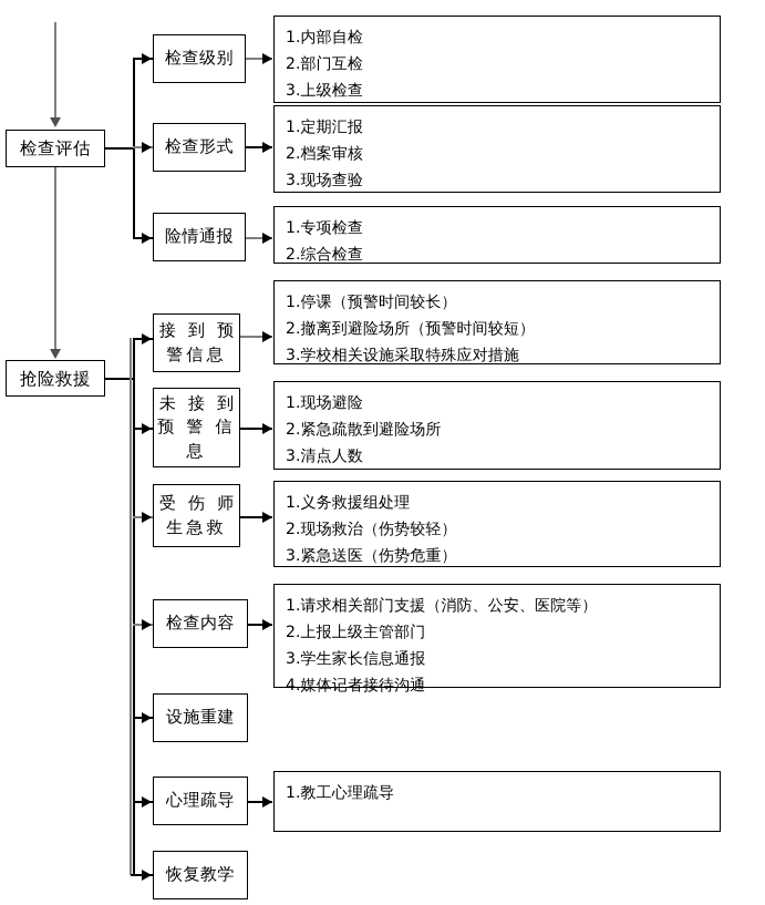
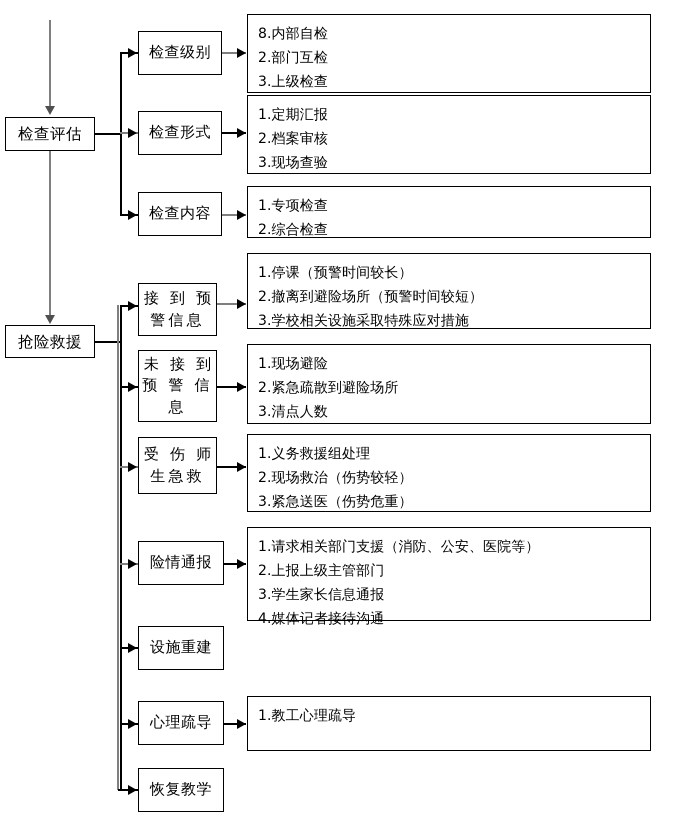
  检查评估
  检查级别
- 1.内部自检
+ 8.内部自检
  2.部门互检
  3.上级检查
  检查形式
  1.定期汇报
  2.档案审核
  3.现场查验
- 险情通报
+ 检查内容
  1.专项检查
  2.综合检查
  抢险救援
  接 到 预
  警信息
  1.停课（预警时间较长）
  2.撤离到避险场所（预警时间较短）
  3.学校相关设施采取特殊应对措施
  未 接 到
  预 警 信
  息
  1.现场避险
  2.紧急疏散到避险场所
  3.清点人数
  受 伤 师
  生急救
  1.义务救援组处理
  2.现场救治（伤势较轻）
  3.紧急送医（伤势危重）
- 检查内容
+ 险情通报
  1.请求相关部门支援（消防、公安、医院等）
  2.上报上级主管部门
  3.学生家长信息通报
  4.媒体记者接待沟通
  设施重建
  心理疏导
  1.教工心理疏导
  恢复教学
